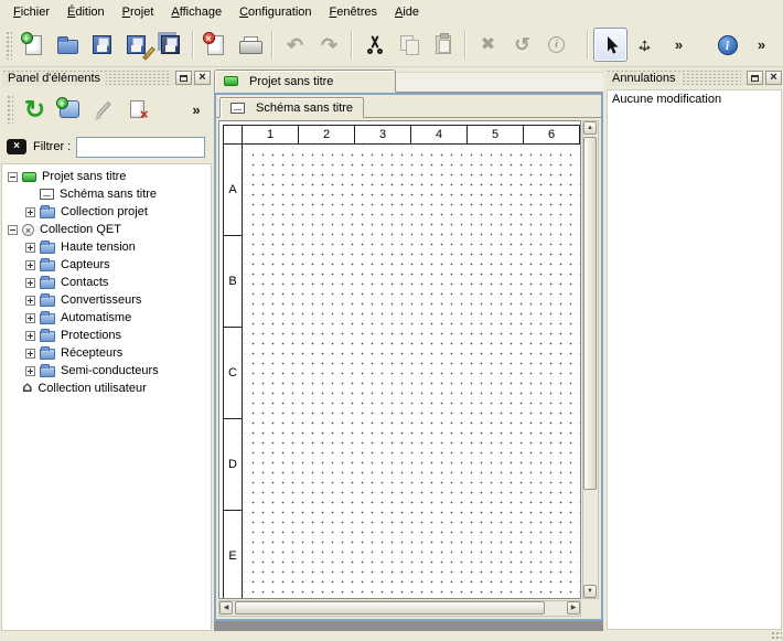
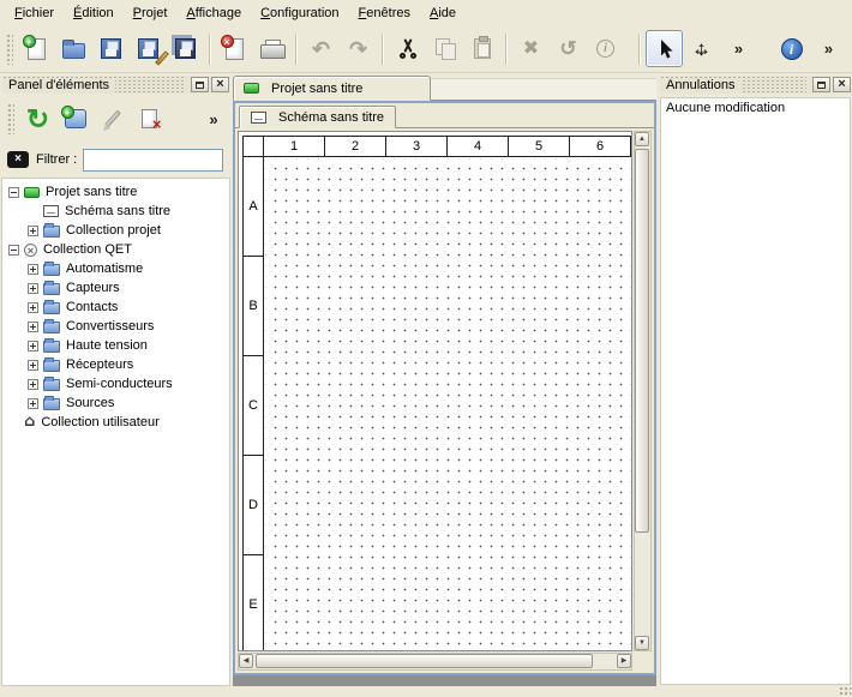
  Fichier
  Édition
  Projet
  Affichage
  Configuration
  Fenêtres
  Aide
  Panel d'éléments
  Filtrer :
  Projet sans titre
  Schéma sans titre
  Collection projet
  Collection QET
- Haute tension
+ Automatisme
  Capteurs
  Contacts
  Convertisseurs
- Automatisme
+ Haute tension
- Protections
  Récepteurs
  Semi-conducteurs
+ Sources
  Collection utilisateur
  Projet sans titre
  Schéma sans titre
  1
  2
  3
  4
  5
  6
  A
  B
  C
  D
  E
  Annulations
  Aucune modification
